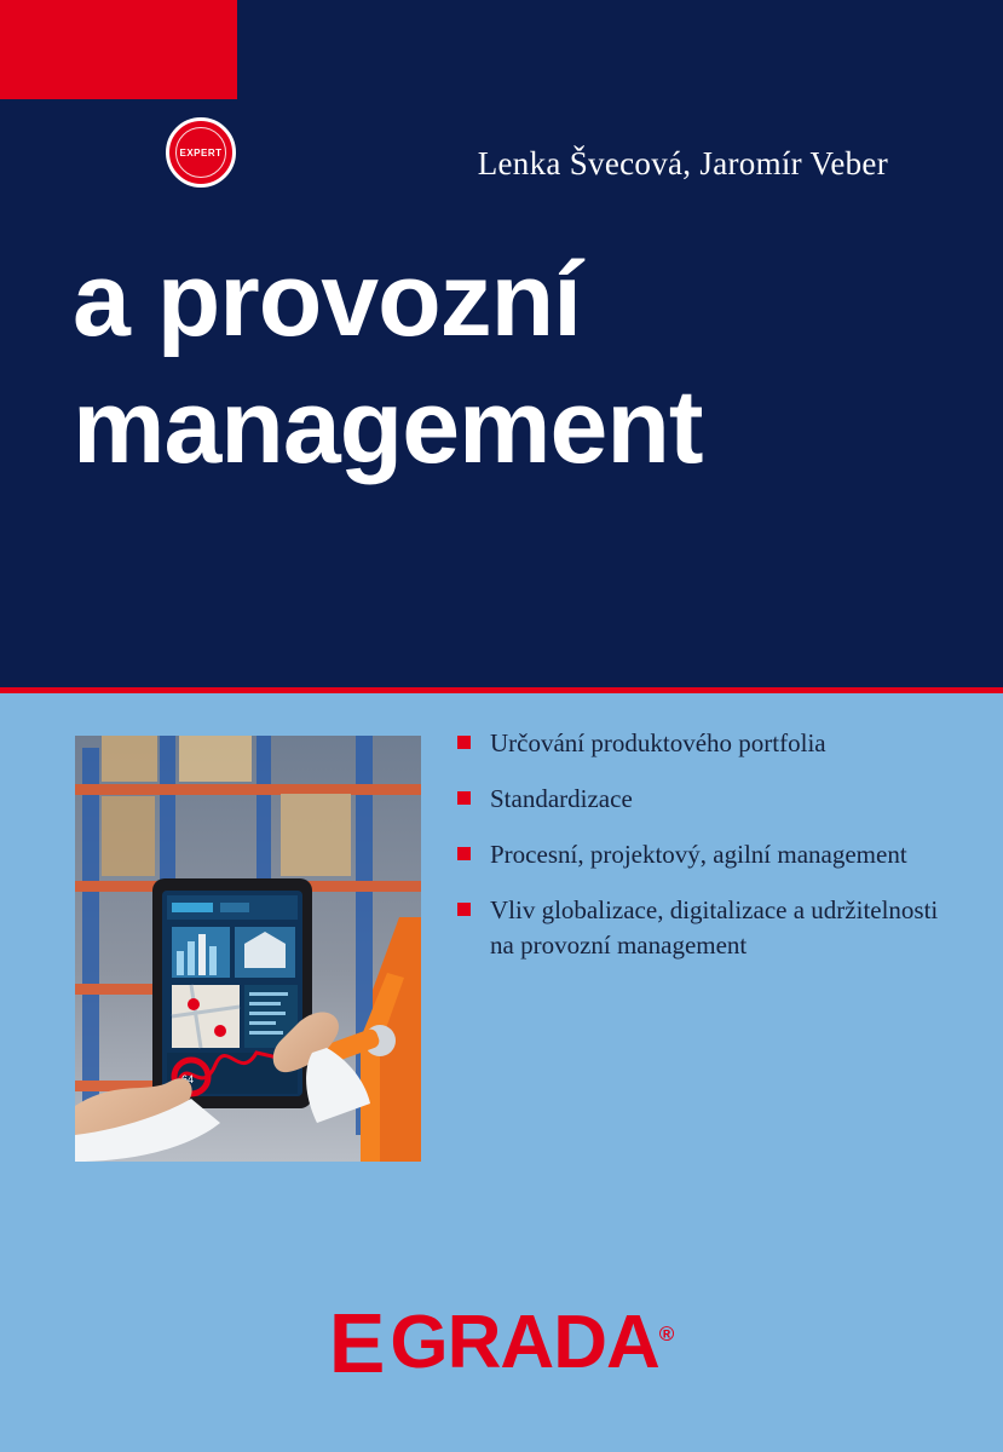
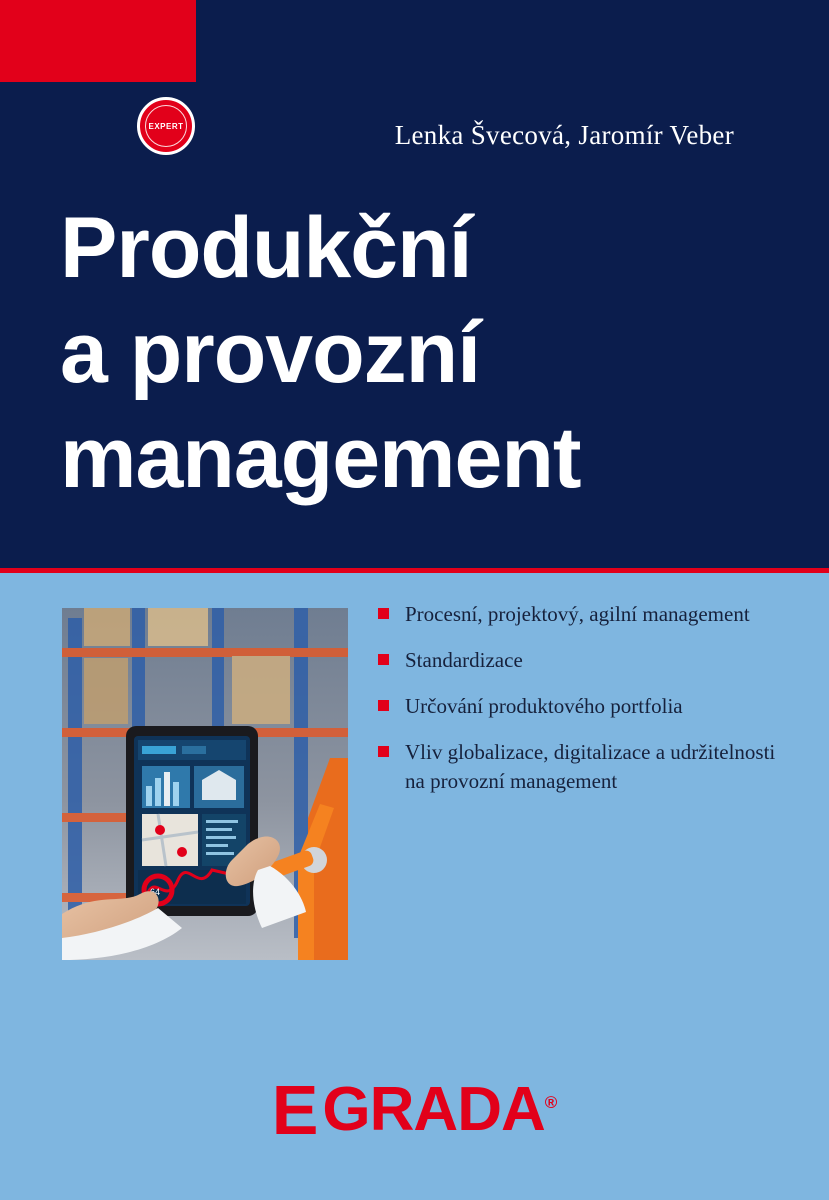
  EXPERT
  Lenka Švecová, Jaromír Veber
+ Produkční
  a provozní
  management
- Určování produktového portfolia
+ Procesní, projektový, agilní management
  Standardizace
- Procesní, projektový, agilní management
+ Určování produktového portfolia
  Vliv globalizace, digitalizace a udržitelnosti na provozní management
  EGRADA®
